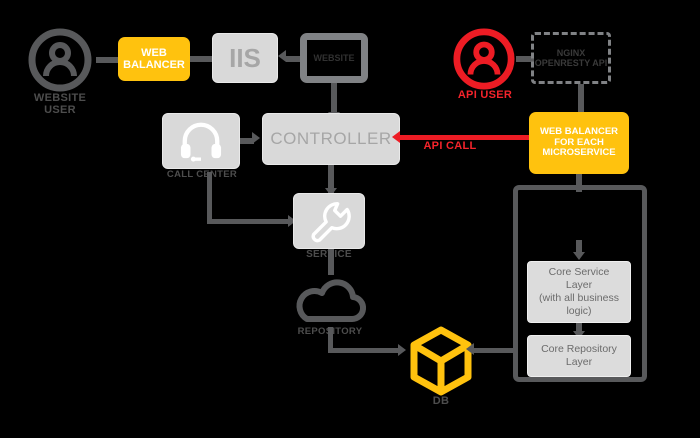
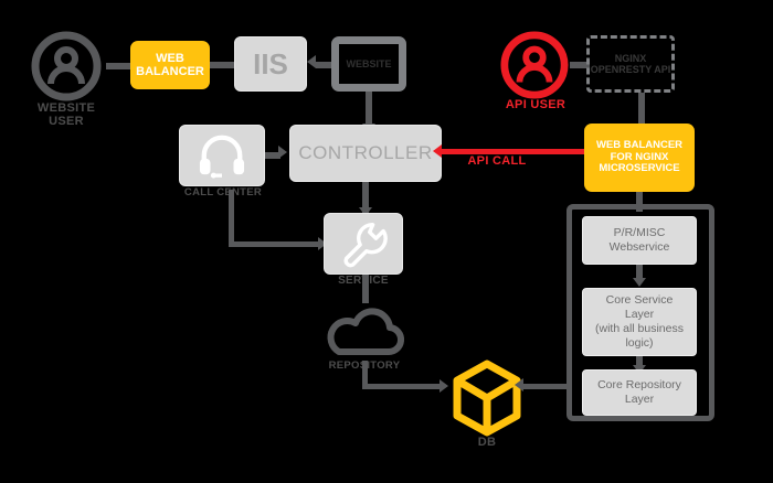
  WEBSITE USER
  WEB BALANCER
  IIS
  WEBSITE
  API USER
  NGINX OPENRESTY API
  CALL CNTER
  CONTROLLER
  API CALL
- WEB BALANCER FOR EACH MICROSERVICE
+ WEB BALANCER FOR NGINX MICROSERVICE
  SERICE
  REPOITORY
  DB
+ P/R/MISC
+ Webservice
  Core Service
  Layer
  (with all business
  logic)
  Core Repository
  Layer
